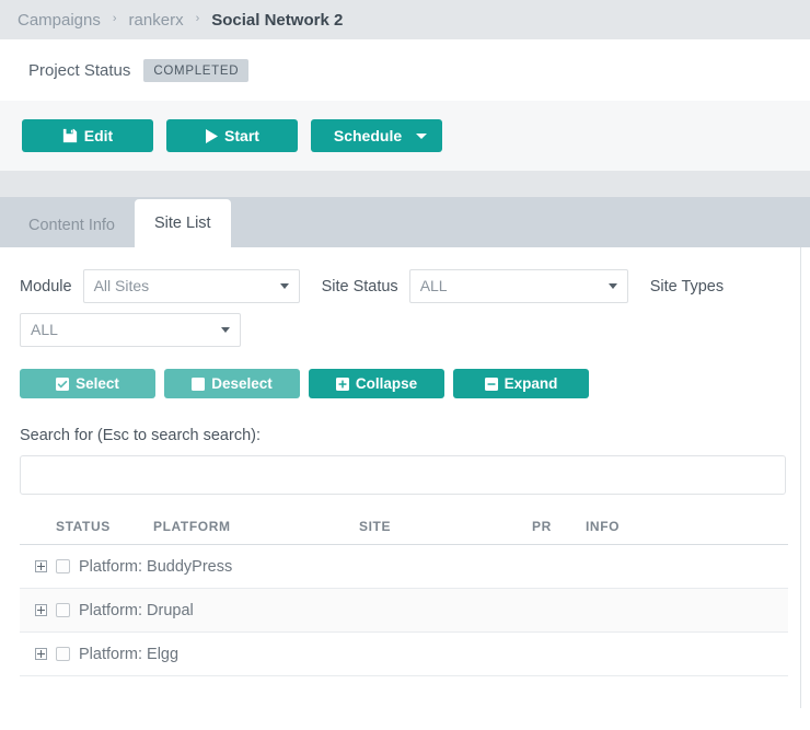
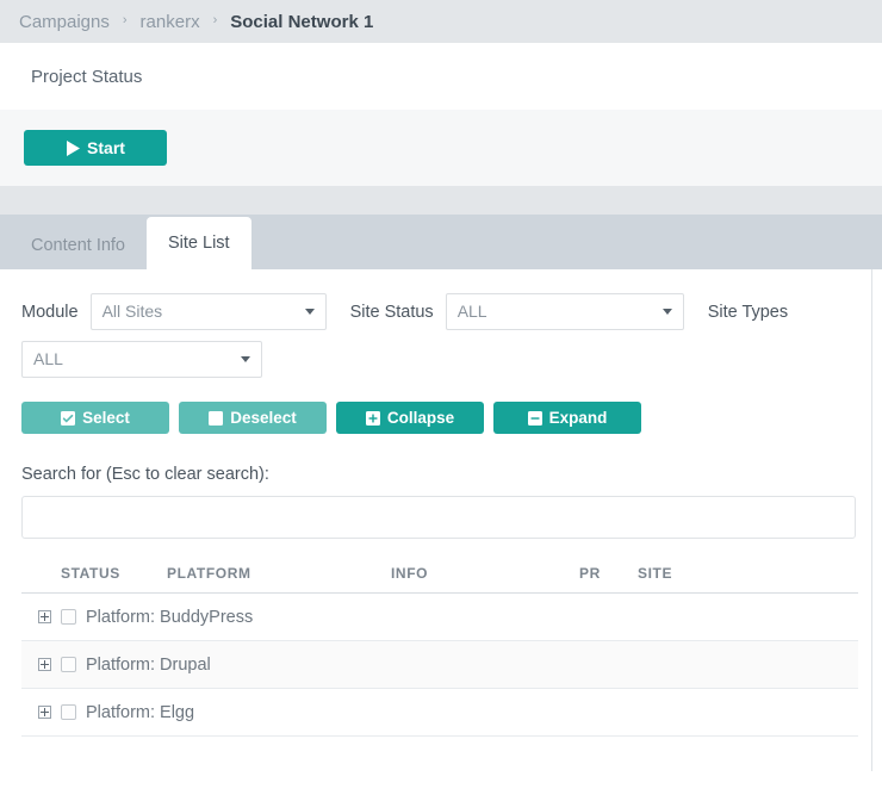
  Campaigns
  ›
  rankerx
  ›
- Social Network 2
+ Social Network 1
  Project Status
- COMPLETED
- Edit
  Start
- Schedule
  Content Info
  Site List
  Module
  All Sites
  Site Status
  ALL
  Site Types
  ALL
  Select
  Deselect
  Collapse
  Expand
- Search for (Esc to search search):
+ Search for (Esc to clear search):
  STATUS
  PLATFORM
- SITE
+ INFO
  PR
- INFO
+ SITE
  Platform: BuddyPress
  Platform: Drupal
  Platform: Elgg
